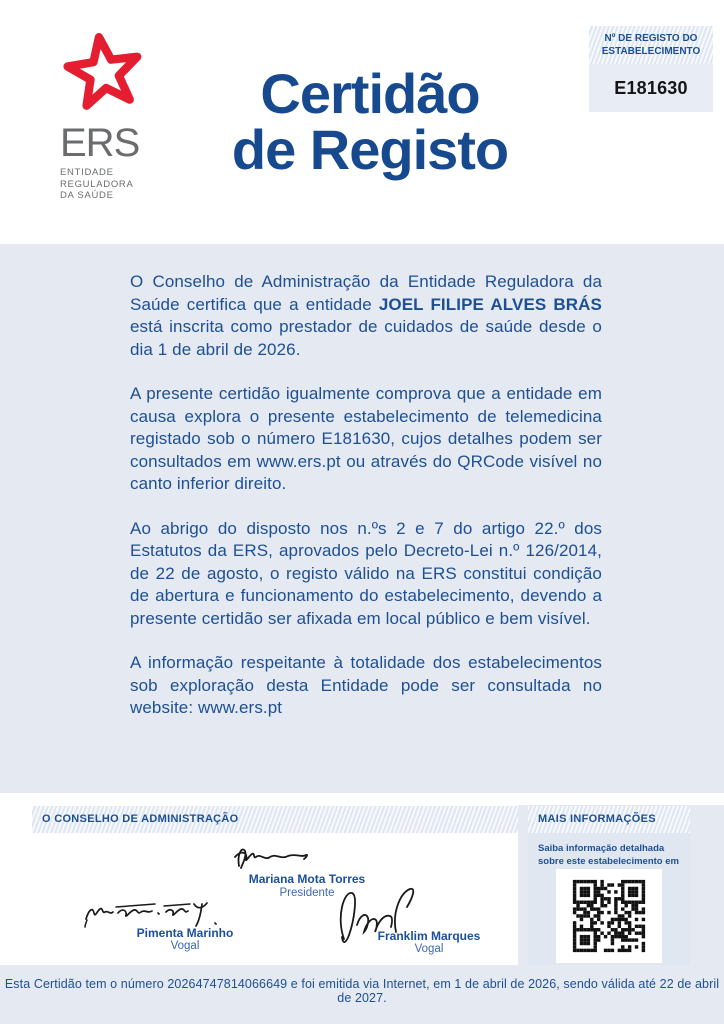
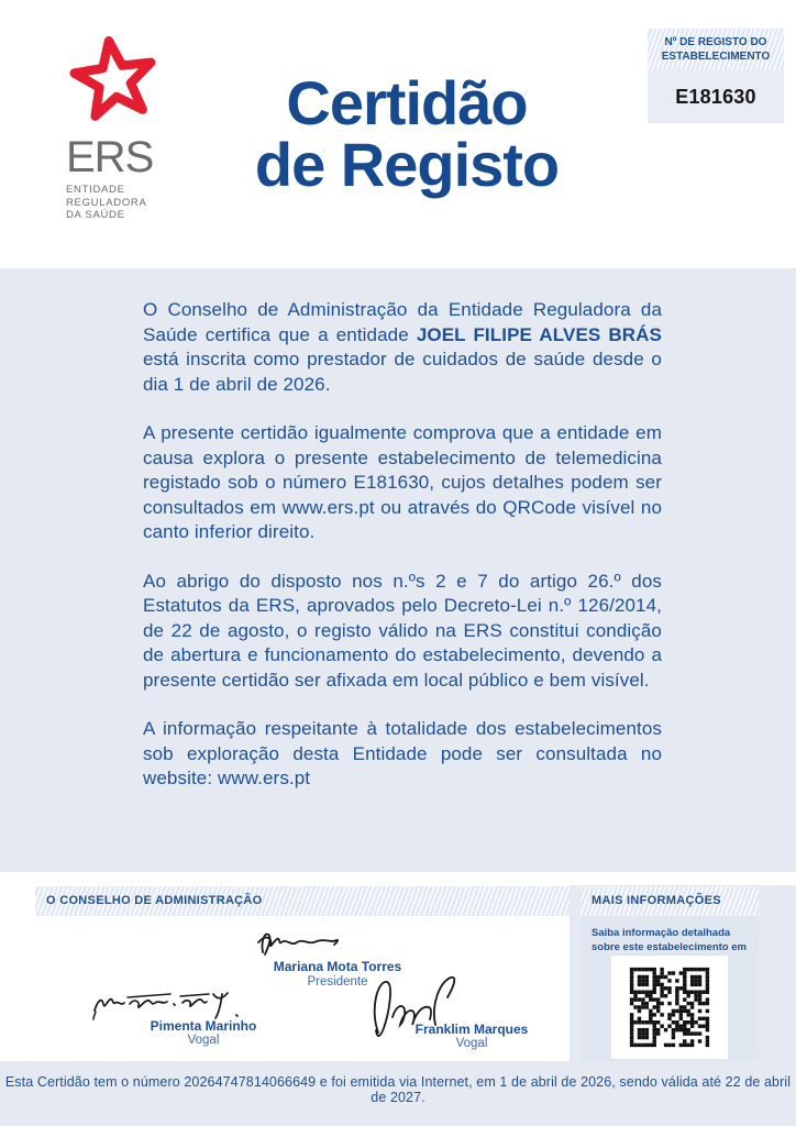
  ERS
  ENTIDADE
  REGULADORA
  DA SAÚDE
  Certidão
  de Registo
  Nº DE REGISTO DO ESTABELECIMENTO
  E181630
  O Conselho de Administração da Entidade Reguladora da Saúde certifica que a entidade JOEL FILIPE ALVES BRÁS está inscrita como prestador de cuidados de saúde desde o dia 1 de abril de 2026.
  A presente certidão igualmente comprova que a entidade em causa explora o presente estabelecimento de telemedicina registado sob o número E181630, cujos detalhes podem ser consultados em www.ers.pt ou através do QRCode visível no canto inferior direito.
- Ao abrigo do disposto nos n.ºs 2 e 7 do artigo 22.º dos Estatutos da ERS, aprovados pelo Decreto-Lei n.º 126/2014, de 22 de agosto, o registo válido na ERS constitui condição de abertura e funcionamento do estabelecimento, devendo a presente certidão ser afixada em local público e bem visível.
+ Ao abrigo do disposto nos n.ºs 2 e 7 do artigo 26.º dos Estatutos da ERS, aprovados pelo Decreto-Lei n.º 126/2014, de 22 de agosto, o registo válido na ERS constitui condição de abertura e funcionamento do estabelecimento, devendo a presente certidão ser afixada em local público e bem visível.
  A informação respeitante à totalidade dos estabelecimentos sob exploração desta Entidade pode ser consultada no website: www.ers.pt
  O CONSELHO DE ADMINISTRAÇÃO
  Mariana Mota Torres
  Presidente
  Pimenta Marinho
  Vogal
  Franklim Marques
  Vogal
  MAIS INFORMAÇÕES
  Saiba informação detalhada sobre este estabelecimento em
  Esta Certidão tem o número 20264747814066649 e foi emitida via Internet, em 1 de abril de 2026, sendo válida até 22 de abril de 2027.
